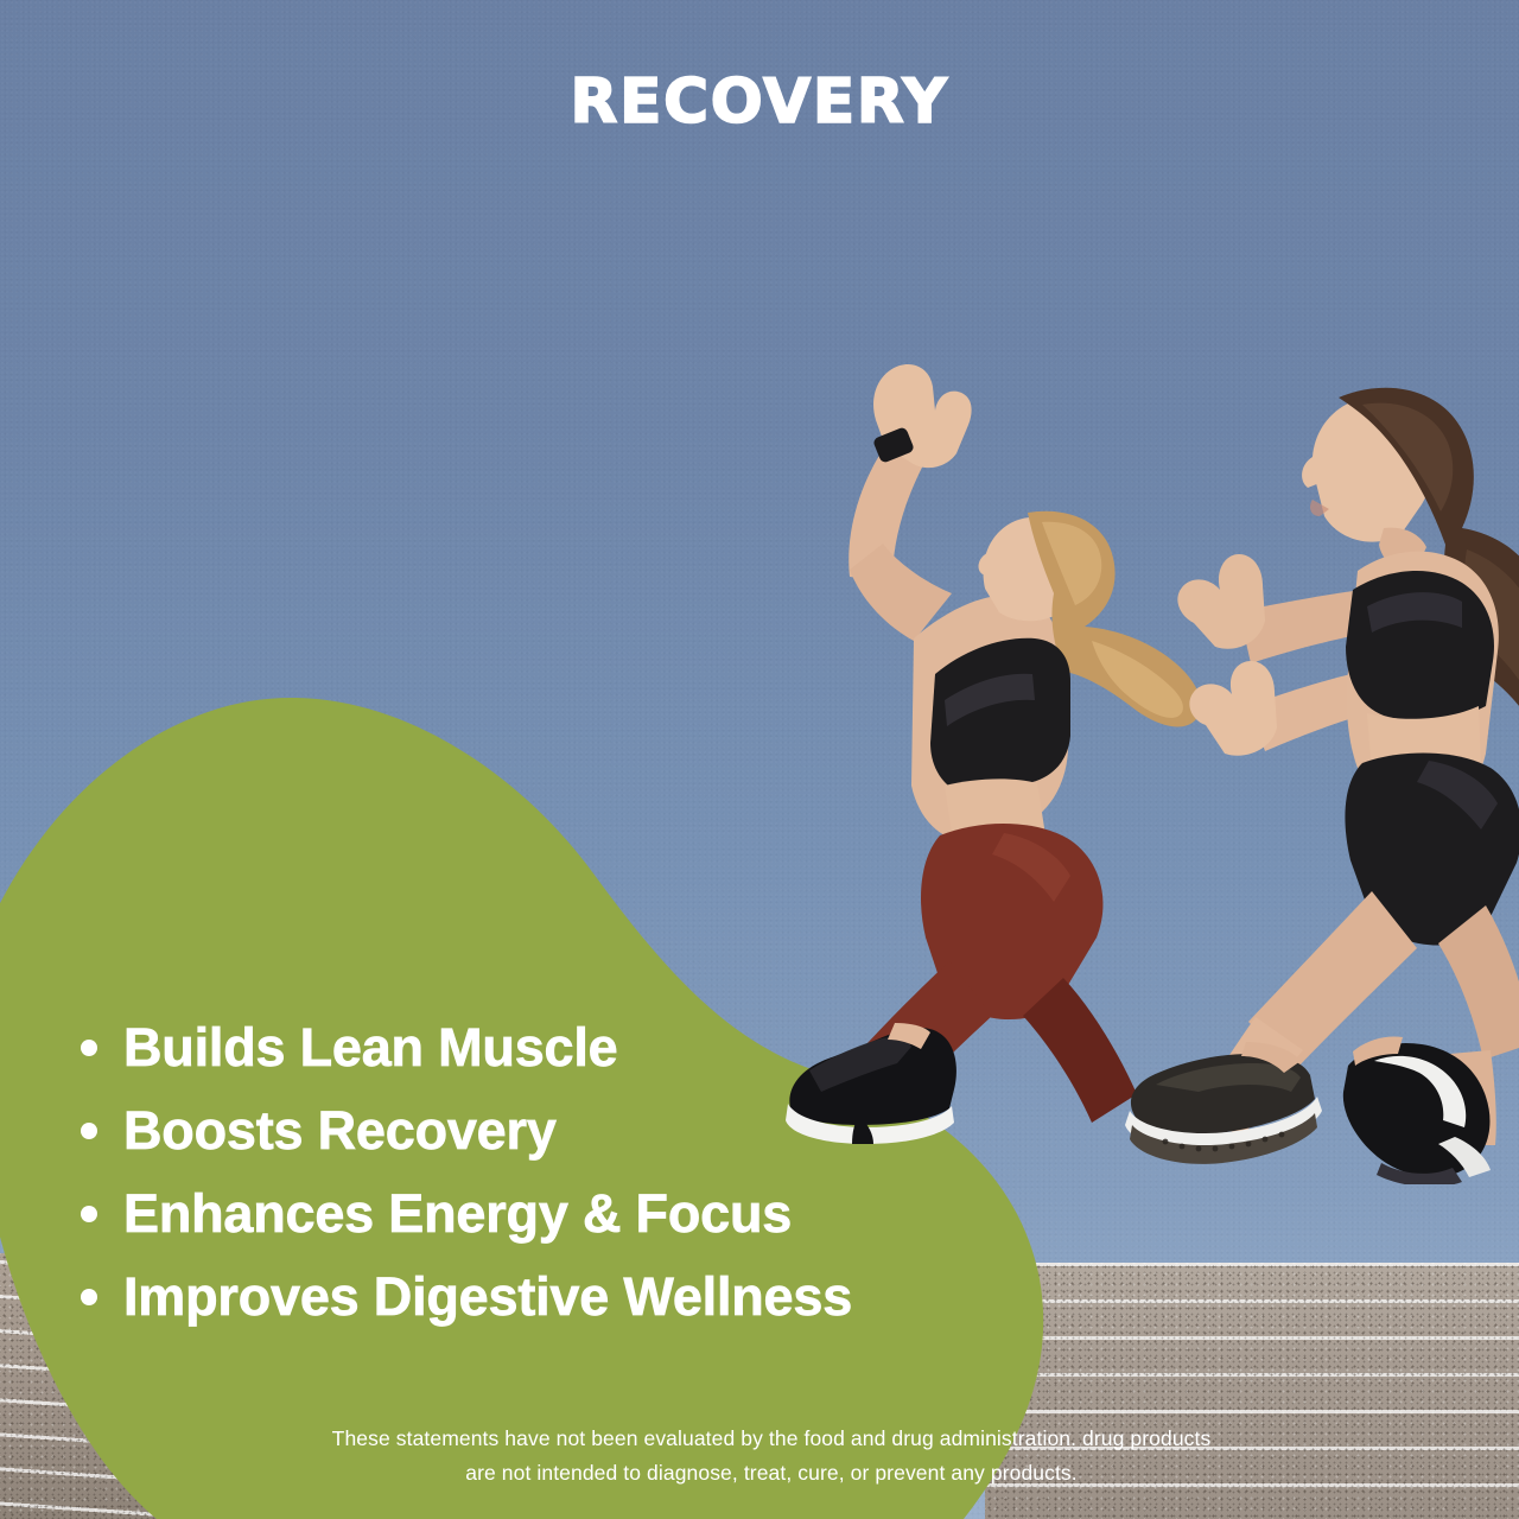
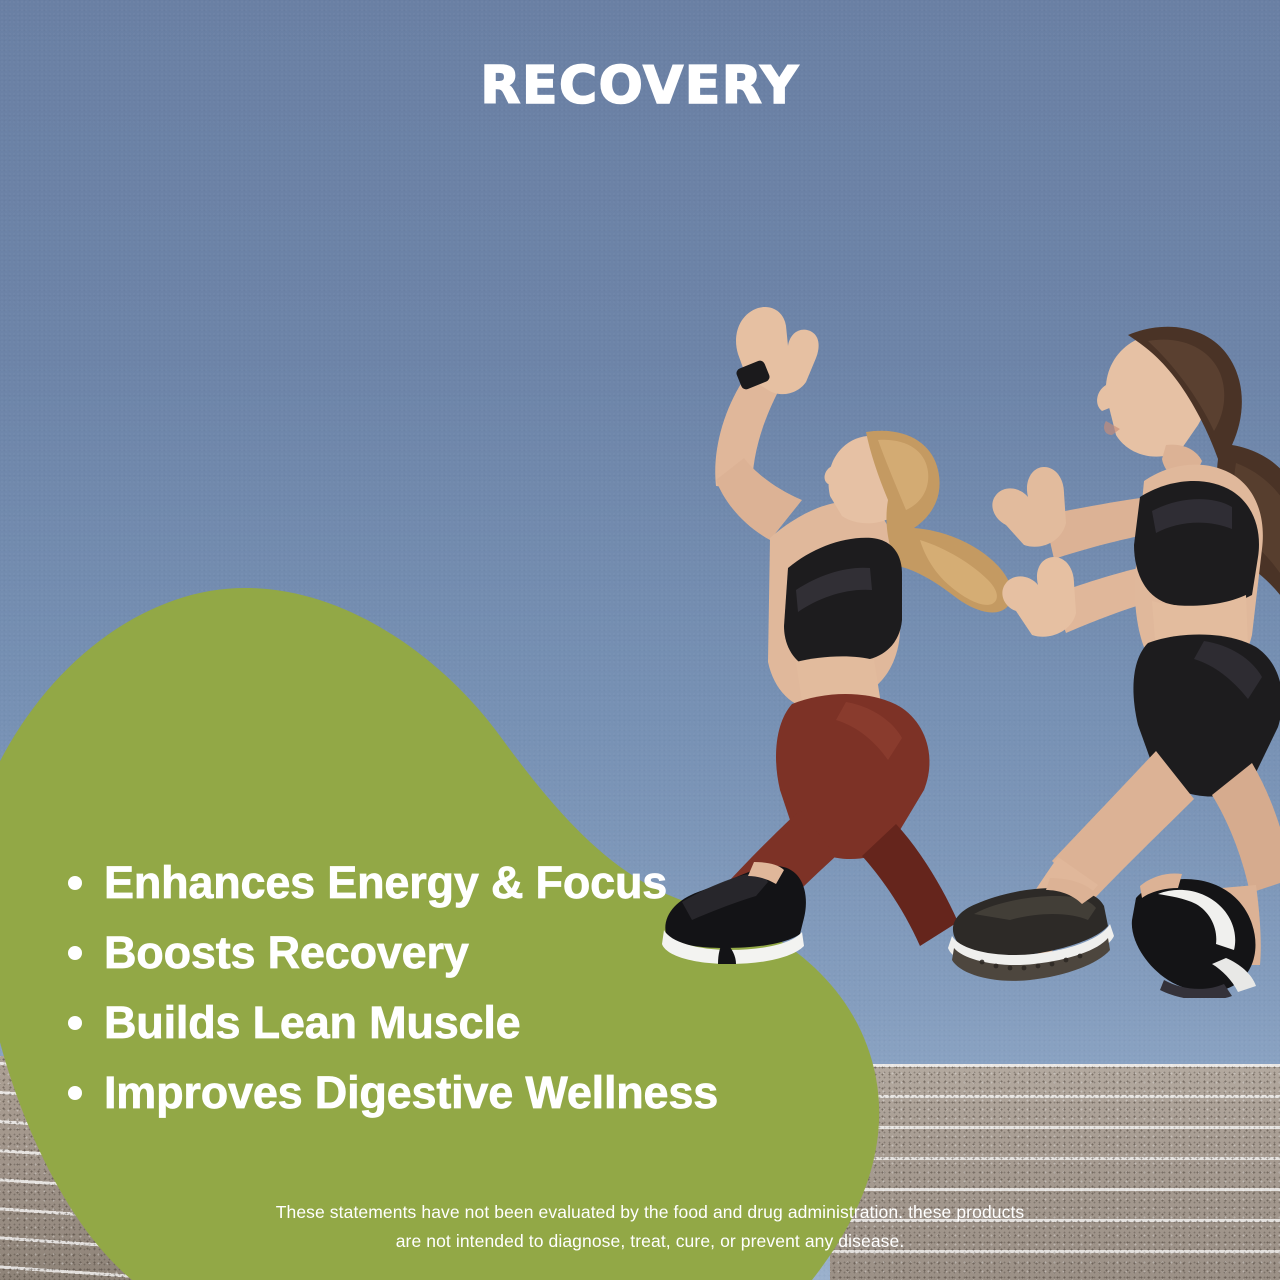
  RECOVERY
- Builds Lean Muscle
+ Enhances Energy & Focus
  Boosts Recovery
- Enhances Energy & Focus
+ Builds Lean Muscle
  Improves Digestive Wellness
- These statements have not been evaluated by the food and drug administration. drug products
+ These statements have not been evaluated by the food and drug administration. these products
- are not intended to diagnose, treat, cure, or prevent any products.
+ are not intended to diagnose, treat, cure, or prevent any disease.
